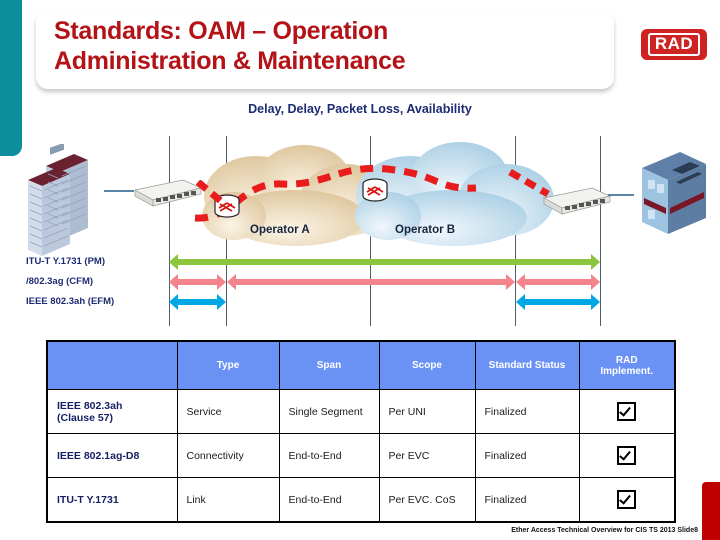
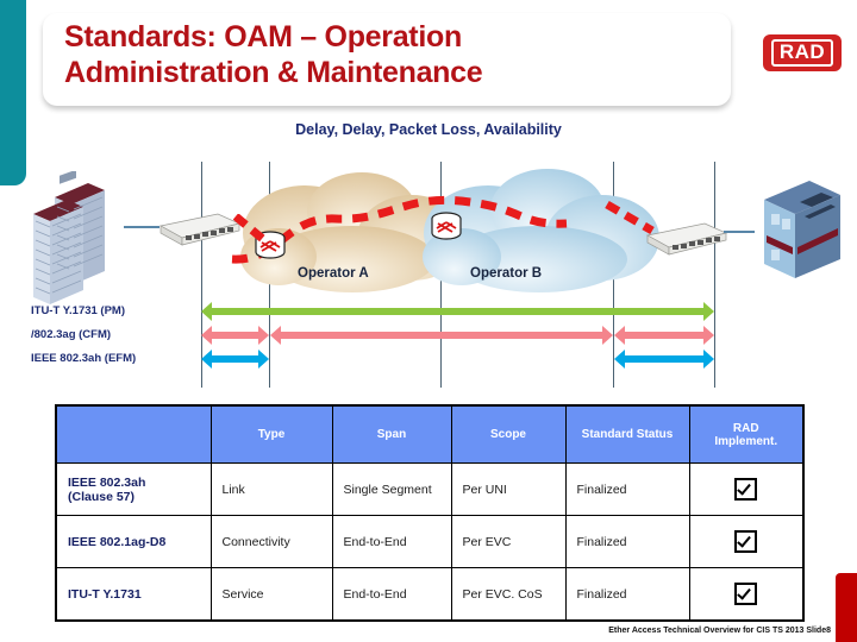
  Standards: OAM – Operation
  Administration & Maintenance
  RAD
  Delay, Delay, Packet Loss, Availability
  Operator A
  Operator B
  ITU-T Y.1731 (PM)
  /802.3ag (CFM)
  IEEE 802.3ah (EFM)
  	Type	Span	Scope	Standard Status	RAD Implement.
- IEEE 802.3ah (Clause 57)	Service	Single Segment	Per UNI	Finalized
+ IEEE 802.3ah (Clause 57)	Link	Single Segment	Per UNI	Finalized
  IEEE 802.1ag-D8	Connectivity	End-to-End	Per EVC	Finalized
- ITU-T Y.1731	Link	End-to-End	Per EVC. CoS	Finalized
+ ITU-T Y.1731	Service	End-to-End	Per EVC. CoS	Finalized
